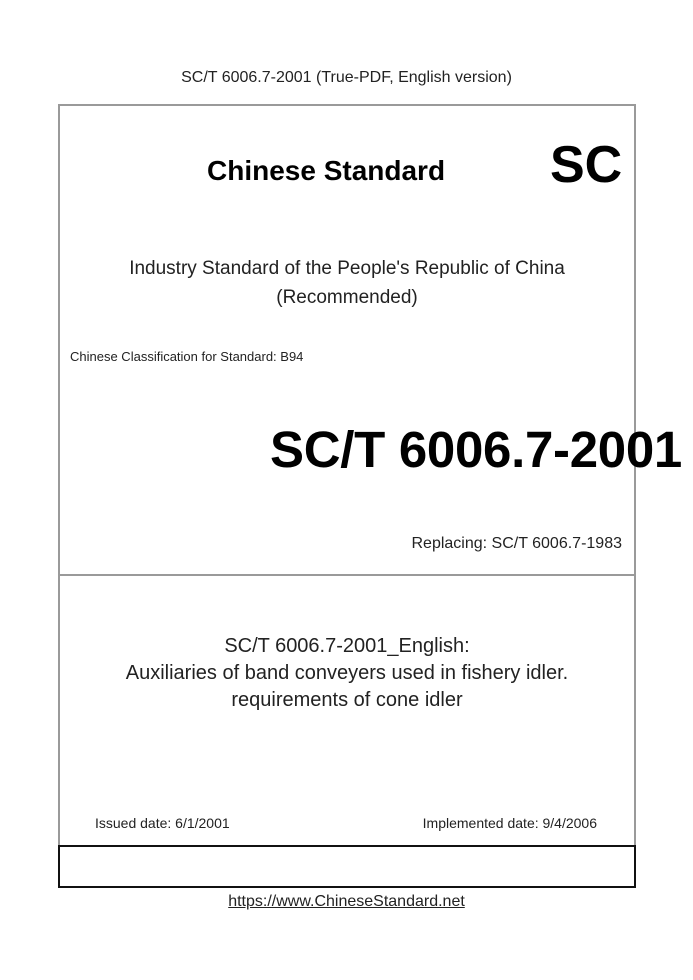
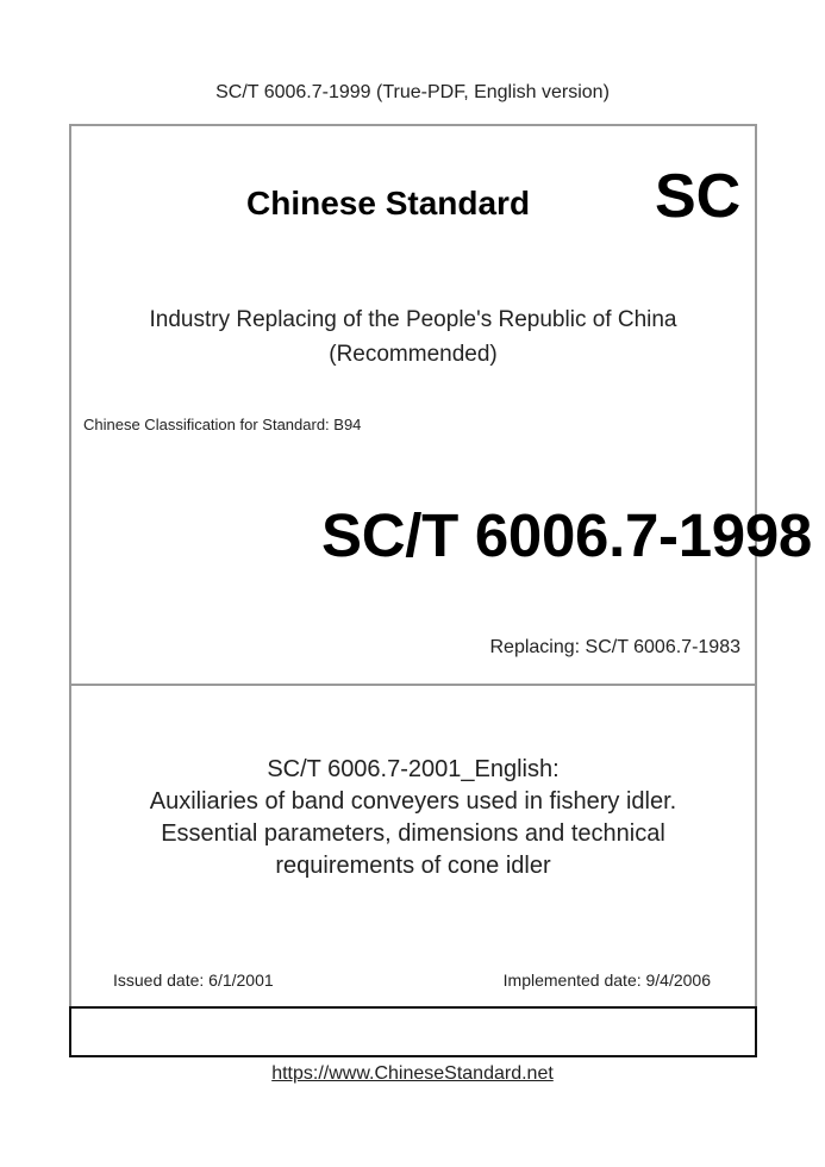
- SC/T 6006.7-2001 (True-PDF, English version)
+ SC/T 6006.7-1999 (True-PDF, English version)
  Chinese Standard
  SC
- Industry Standard of the People's Republic of China
+ Industry Replacing of the People's Republic of China
  (Recommended)
  Chinese Classification for Standard: B94
- SC/T 6006.7-2001
+ SC/T 6006.7-1998
  Replacing: SC/T 6006.7-1983
  SC/T 6006.7-2001_English:
  Auxiliaries of band conveyers used in fishery idler.
+ Essential parameters, dimensions and technical
  requirements of cone idler
  Issued date: 6/1/2001
  Implemented date: 9/4/2006
  https://www.ChineseStandard.net
